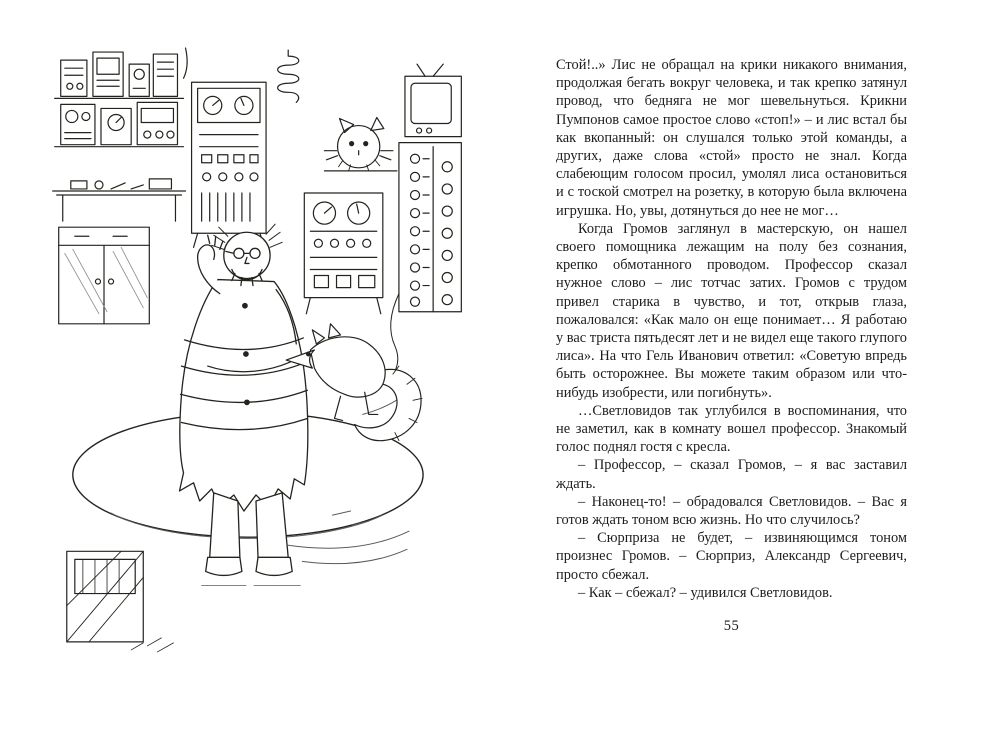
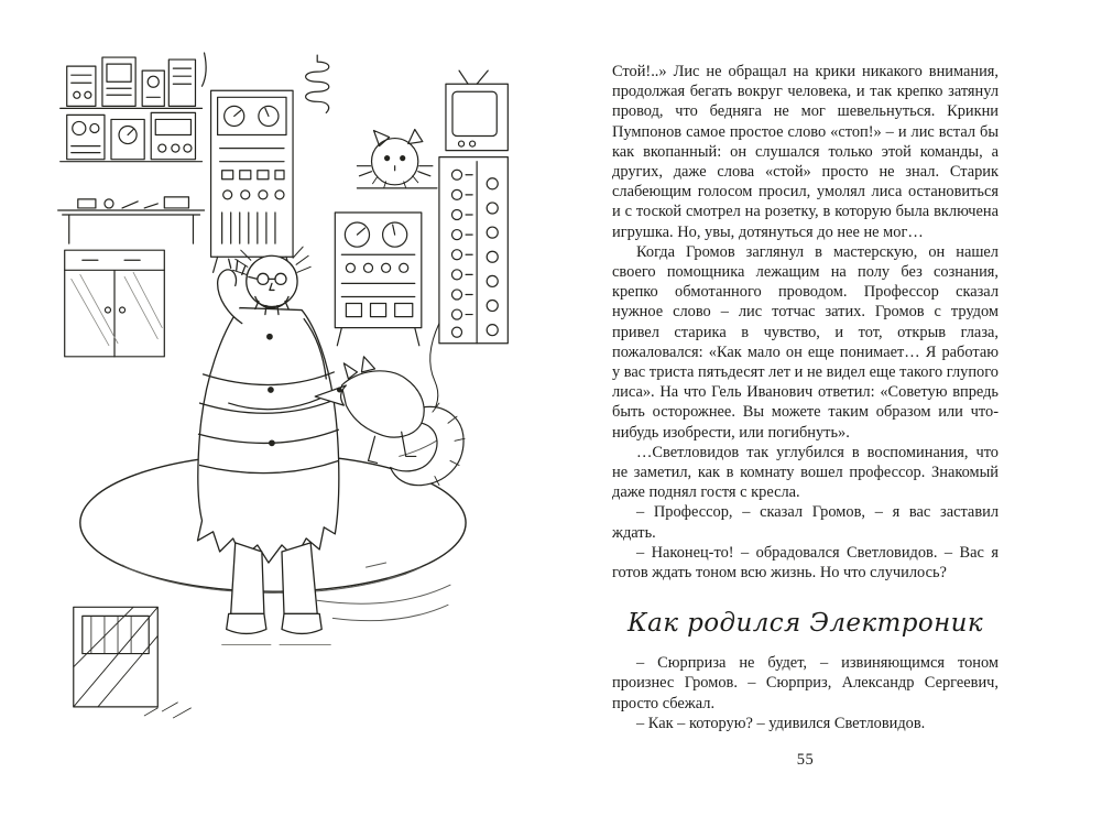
- Стой!..» Лис не обращал на крики никакого внимания, продолжая бегать вокруг человека, и так крепко затянул провод, что бедняга не мог шевельнуться. Крикни Пумпонов самое простое слово «стоп!» – и лис встал бы как вкопанный: он слушался только этой команды, а других, даже слова «стой» просто не знал. Когда слабеющим голосом просил, умолял лиса остановиться и с тоской смотрел на розетку, в которую была включена игрушка. Но, увы, дотянуться до нее не мог…
+ Стой!..» Лис не обращал на крики никакого внимания, продолжая бегать вокруг человека, и так крепко затянул провод, что бедняга не мог шевельнуться. Крикни Пумпонов самое простое слово «стоп!» – и лис встал бы как вкопанный: он слушался только этой команды, а других, даже слова «стой» просто не знал. Старик слабеющим голосом просил, умолял лиса остановиться и с тоской смотрел на розетку, в которую была включена игрушка. Но, увы, дотянуться до нее не мог…
  Когда Громов заглянул в мастерскую, он нашел своего помощника лежащим на полу без сознания, крепко обмотанного проводом. Профессор сказал нужное слово – лис тотчас затих. Громов с трудом привел старика в чувство, и тот, открыв глаза, пожаловался: «Как мало он еще понимает… Я работаю у вас триста пятьдесят лет и не видел еще такого глупого лиса». На что Гель Иванович ответил: «Советую впредь быть осторожнее. Вы можете таким образом или что-нибудь изобрести, или погибнуть».
- …Светловидов так углубился в воспоминания, что не заметил, как в комнату вошел профессор. Знакомый голос поднял гостя с кресла.
+ …Светловидов так углубился в воспоминания, что не заметил, как в комнату вошел профессор. Знакомый даже поднял гостя с кресла.
  – Профессор, – сказал Громов, – я вас заставил ждать.
  – Наконец-то! – обрадовался Светловидов. – Вас я готов ждать тоном всю жизнь. Но что случилось?
+ Как родился Электроник
  – Сюрприза не будет, – извиняющимся тоном произнес Громов. – Сюрприз, Александр Сергеевич, просто сбежал.
- – Как – сбежал? – удивился Светловидов.
+ – Как – которую? – удивился Светловидов.
  55
